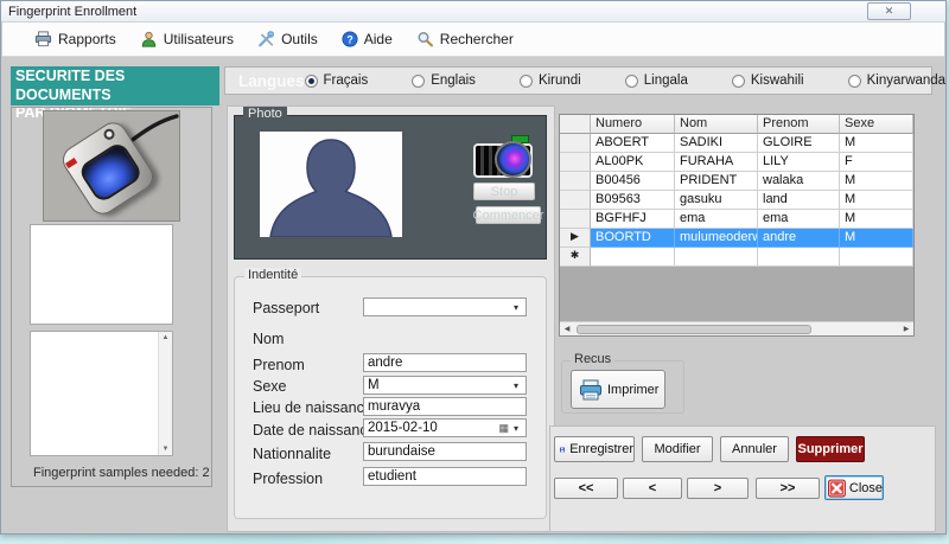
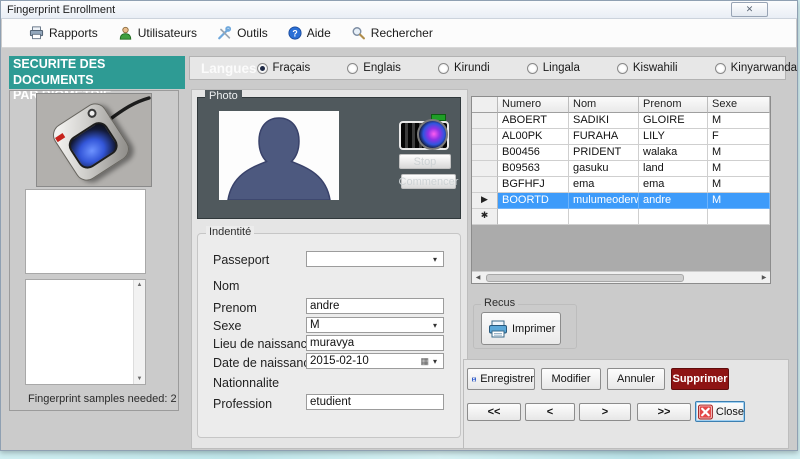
  Fingerprint Enrollment
  ✕
  Rapports
  Utilisateurs
  Outils
  ?
  Aide
  Rechercher
  SECURITE DES DOCUMENTS
  Fingerprint samples needed: 2
  Fraçais
  Englais
  Kirundi
  Lingala
  Kiswahili
  Kinyarwanda
  Photo
  Stop
  Commencer
  Indentité
  Passeport
  ▾
  Nom
  Prenom
  andre
  Sexe
  M
  ▾
  Lieu de naissanc
  muravya
  Date de naissan
  2015-02-10
  ▦
  ▾
  Nationnalite
- burundaise
  Profession
  etudient
  Numero
  Nom
  Prenom
  Sexe
  ABOERT
  SADIKI
  GLOIRE
  M
  AL00PK
  FURAHA
  LILY
  F
  B00456
  PRIDENT
  walaka
  M
  B09563
  gasuku
  land
  M
  BGFHFJ
  ema
  ema
  M
  ▶
  BOORTD
  mulumeoder
  andre
  M
  ✱
  Recus
  Imprimer
  Enregistrer
  Modifier
  Annuler
  Supprimer
  <<
  <
  >
  >>
  Close
